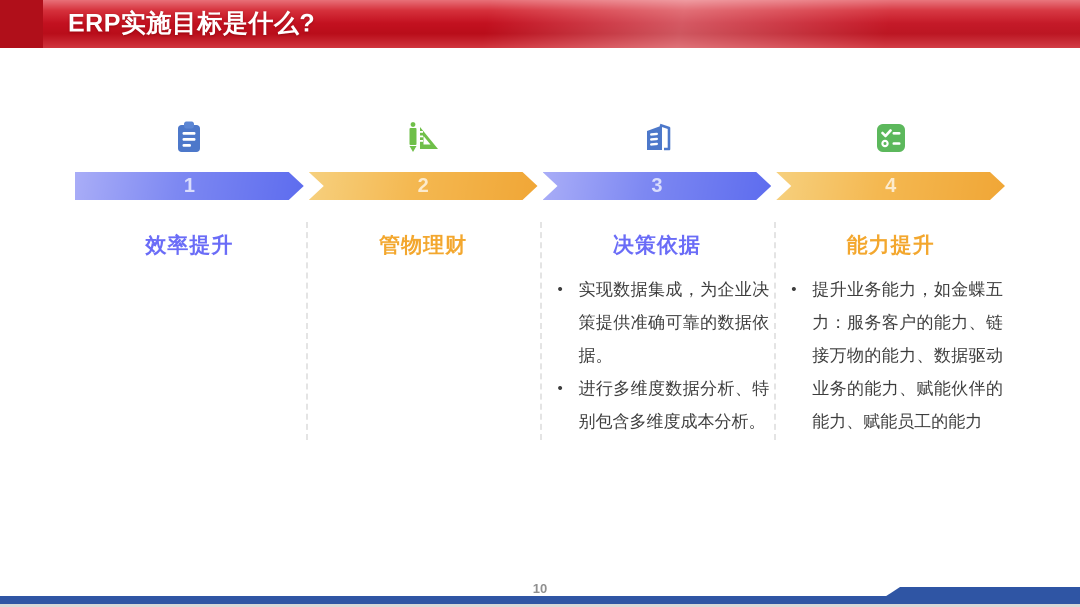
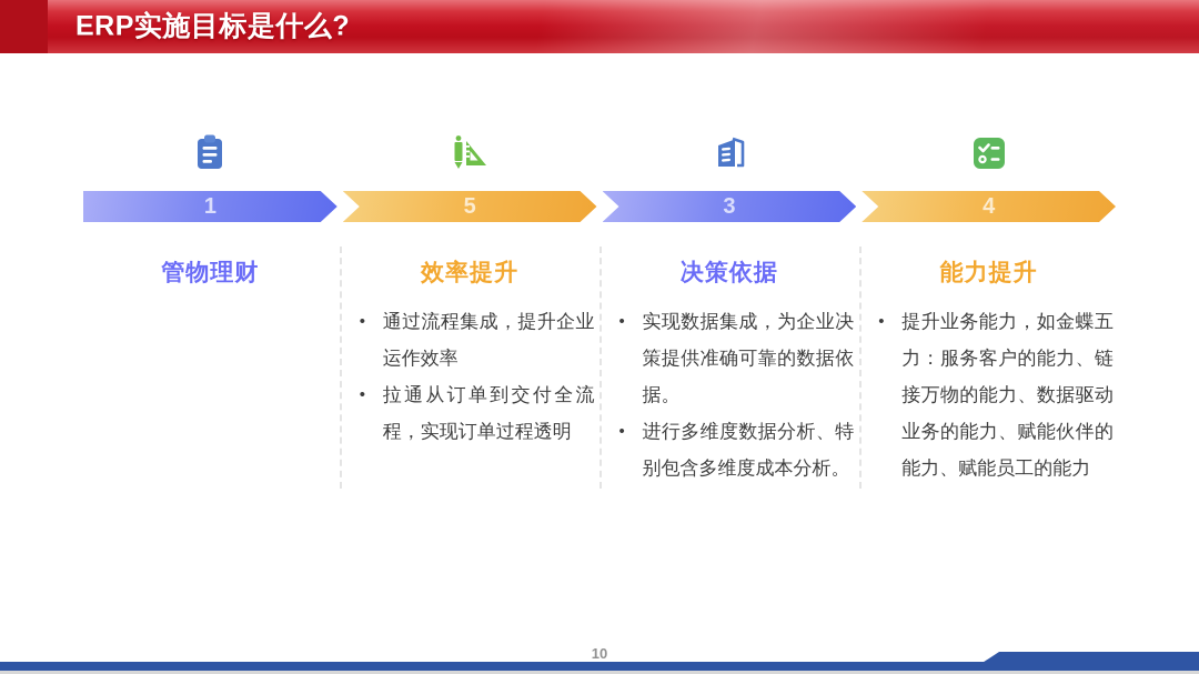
  ERP实施目标是什么?
  1
- 效率提升
+ 管物理财
- 2
+ 5
- 管物理财
+ 效率提升
+ 通过流程集成，提升企业运作效率
+ 拉通从订单到交付全流程，实现订单过程透明
  3
  决策依据
  实现数据集成，为企业决策提供准确可靠的数据依据。
  进行多维度数据分析、特别包含多维度成本分析。
  4
  能力提升
  提升业务能力，如金蝶五力：服务客户的能力、链接万物的能力、数据驱动业务的能力、赋能伙伴的能力、赋能员工的能力
  10
